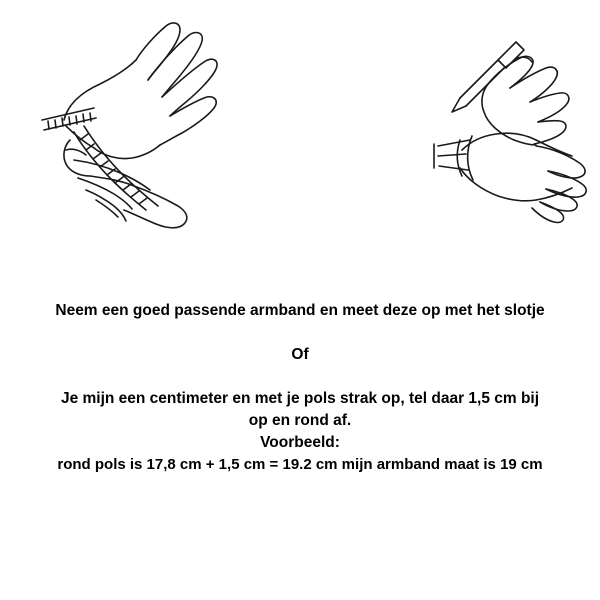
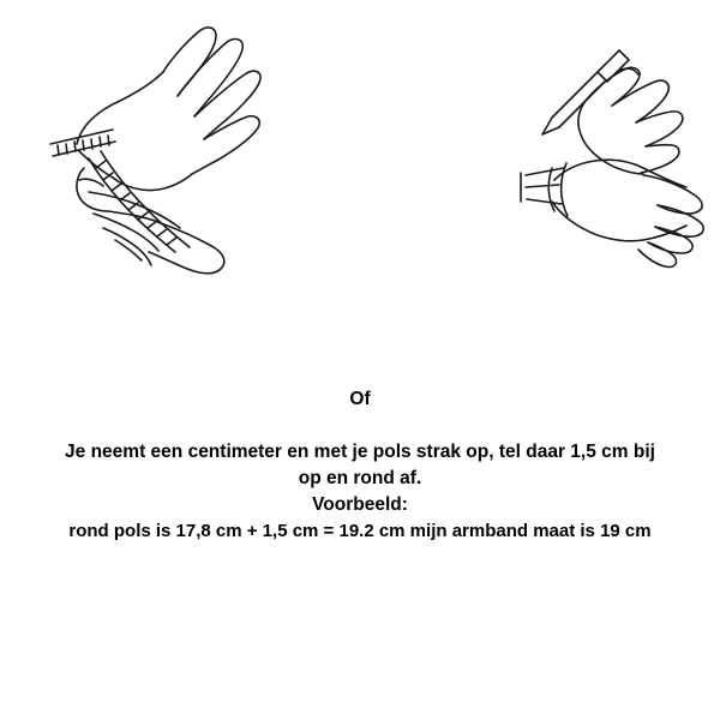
- Neem een goed passende armband en meet deze op met het slotje
  Of
- Je mijn een centimeter en met je pols strak op, tel daar 1,5 cm bij
+ Je neemt een centimeter en met je pols strak op, tel daar 1,5 cm bij
  op en rond af.
  Voorbeeld:
  rond pols is 17,8 cm + 1,5 cm = 19.2 cm mijn armband maat is 19 cm
